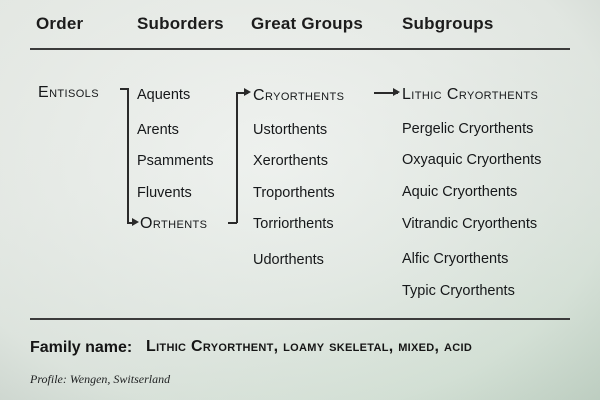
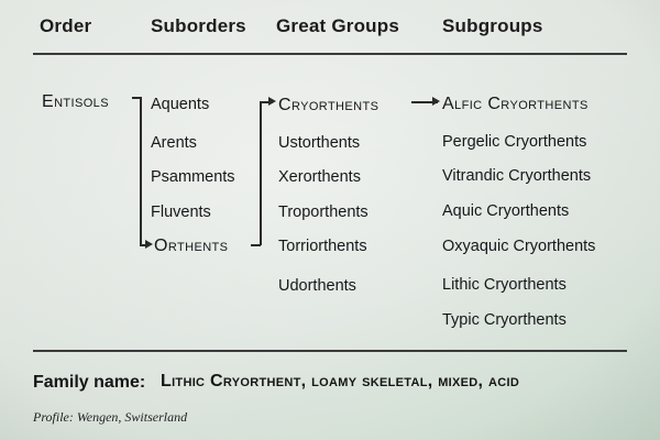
  Order
  Suborders
  Great Groups
  Subgroups
  Entisols
  Aquents
  Arents
  Psamments
  Fluvents
  Orthents
  Cryorthents
  Ustorthents
  Xerorthents
  Troporthents
  Torriorthents
  Udorthents
- Lithic Cryorthents
+ Alfic Cryorthents
  Pergelic Cryorthents
- Oxyaquic Cryorthents
+ Vitrandic Cryorthents
  Aquic Cryorthents
- Vitrandic Cryorthents
+ Oxyaquic Cryorthents
- Alfic Cryorthents
+ Lithic Cryorthents
  Typic Cryorthents
  Family name:
  Lithic Cryorthent, loamy skeletal, mixed, acid
  Profile: Wengen, Switserland
